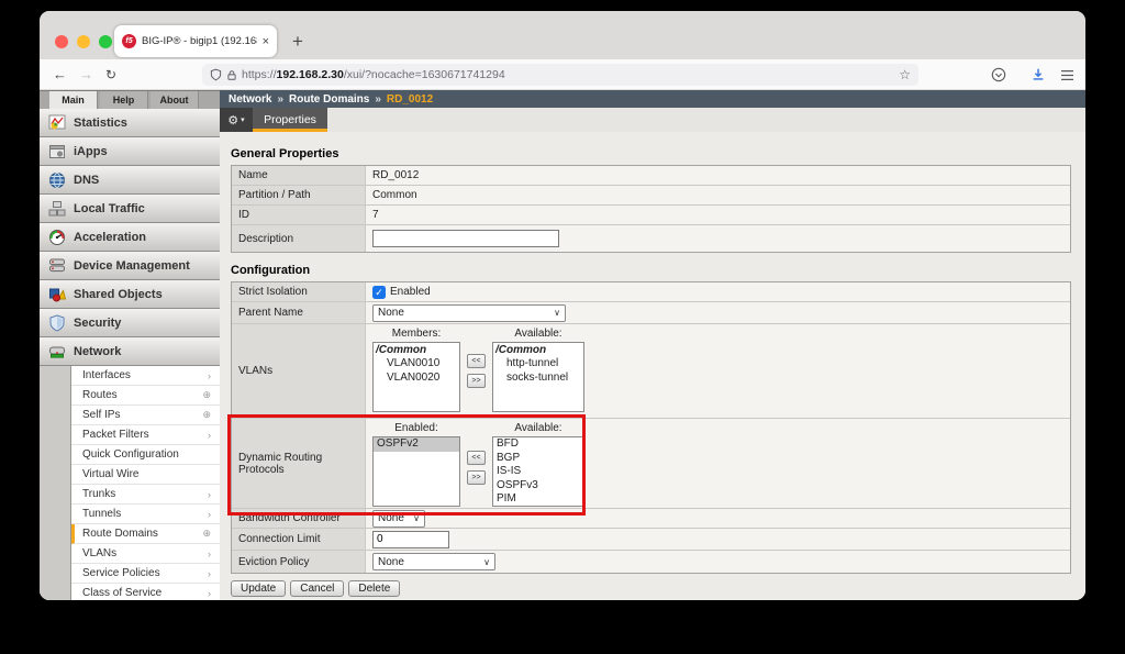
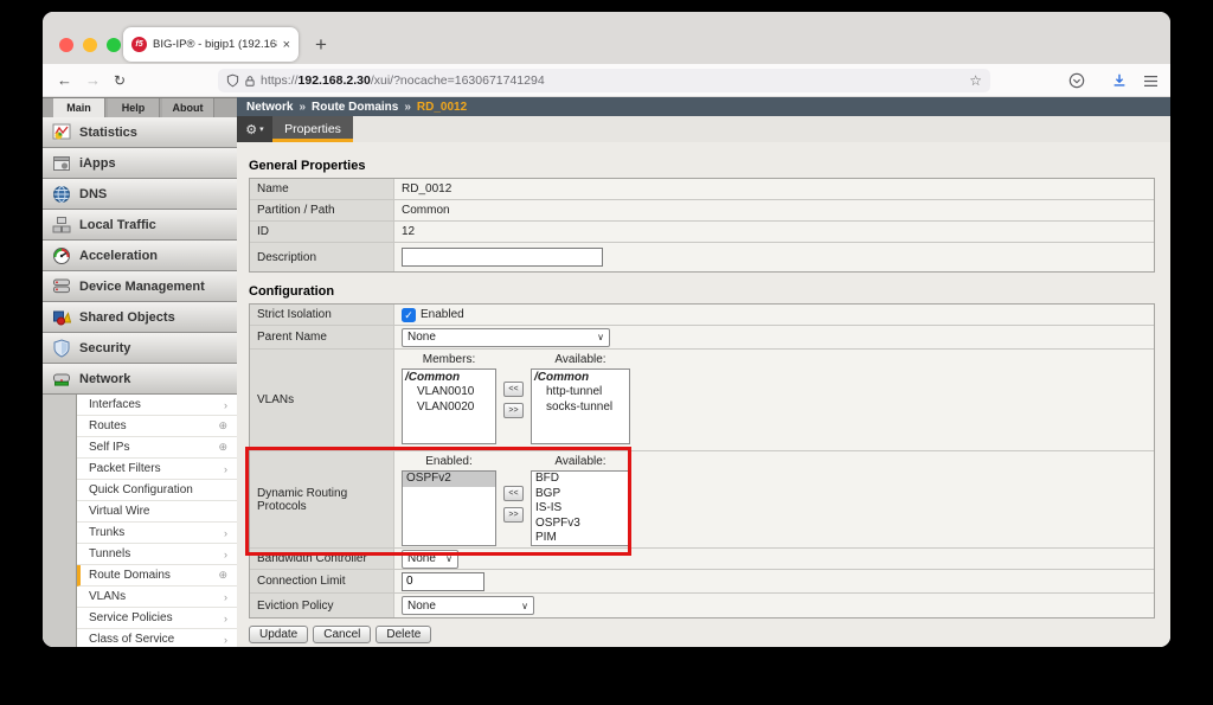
  BIG-IP® - bigip1 (192.16
  ×
  +
  ←
  →
  ↻
  https://192.168.2.30/xui/?nocache=1630671741294
  ☆
  Main
  Help
  About
  Statistics
  iApps
  DNS
  Local Traffic
  Acceleration
  Device Management
  Shared Objects
  Security
  Network
  Interfaces
  ›
  Routes
  ⊕
  Self IPs
  ⊕
  Packet Filters
  ›
  Quick Configuration
  Virtual Wire
  Trunks
  ›
  Tunnels
  ›
  Route Domains
  ⊕
  VLANs
  ›
  Service Policies
  ›
  Class of Service
  ›
  Network
  »
  Route Domains
  »
  RD_0012
  ⚙
  Properties
  General Properties
  Name
  RD_0012
  Partition / Path
  Common
  ID
- 7
+ 12
  Description
  Configuration
  Strict Isolation
  ✓
  Enabled
  Parent Name
  None
  ∨
  VLANs
  Members:
  /Common
  VLAN0010
  VLAN0020
  Available:
  /Common
  http-tunnel
  socks-tunnel
  Dynamic Routing Protocols
  Enabled:
  OSPFv2
  Available:
  BFD
  BGP
  IS-IS
  OSPFv3
  PIM
  Bandwidth Controller
  None
  ∨
  Connection Limit
  0
  Eviction Policy
  None
  ∨
  Update
  Cancel
  Delete
